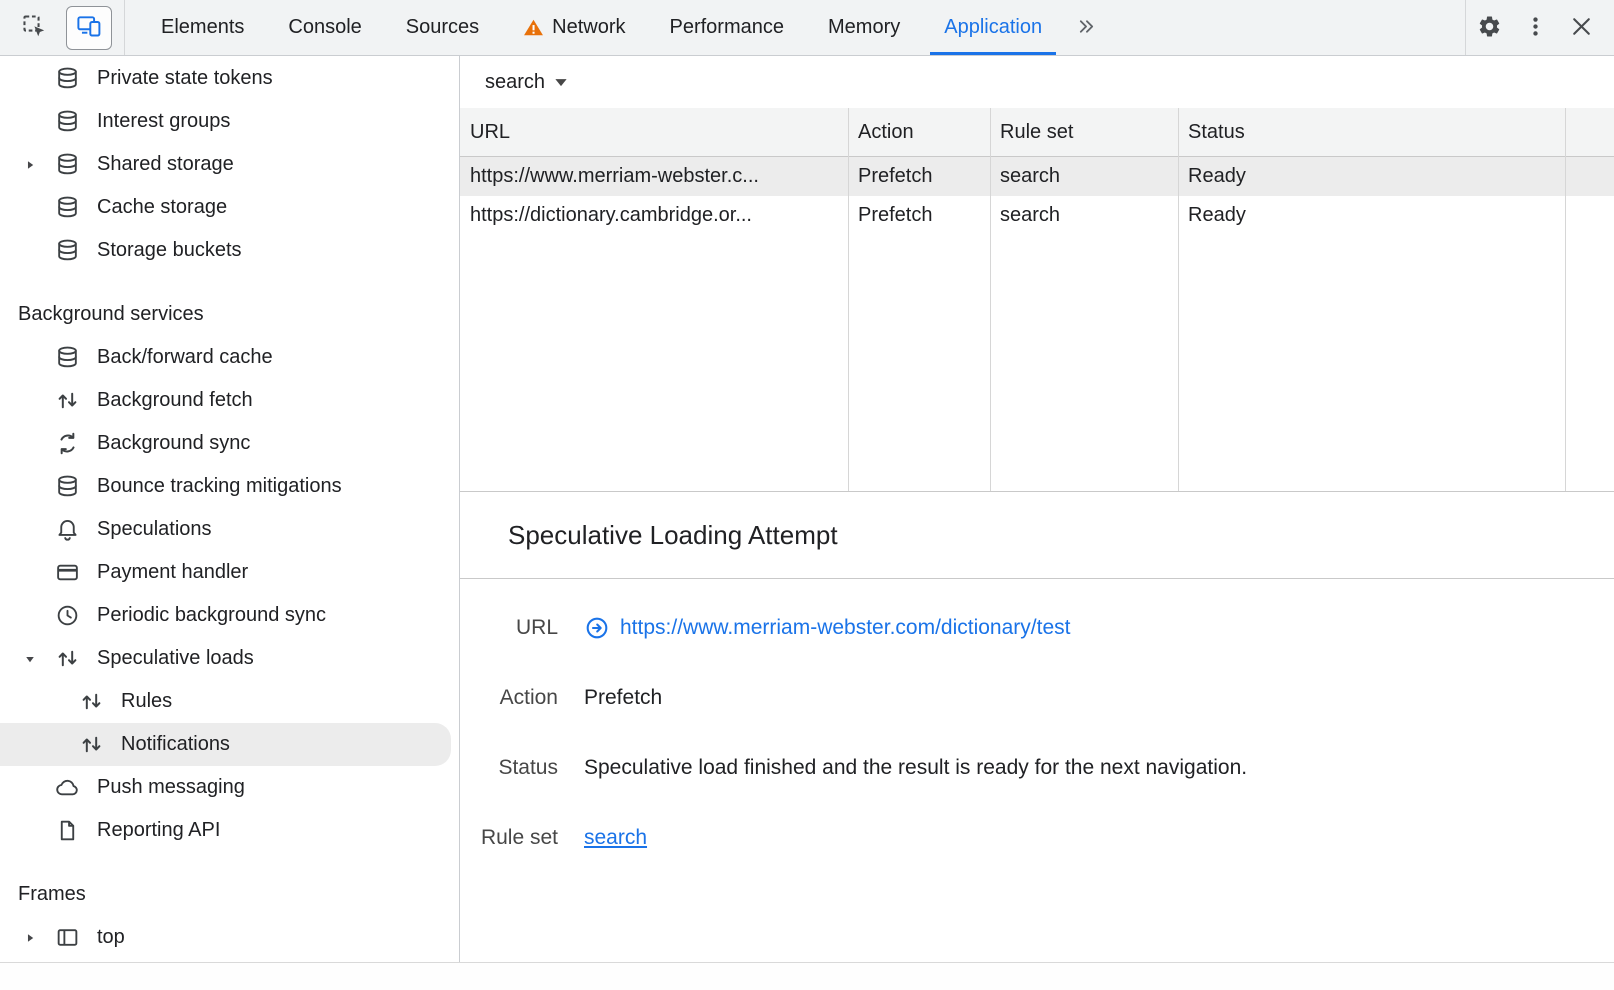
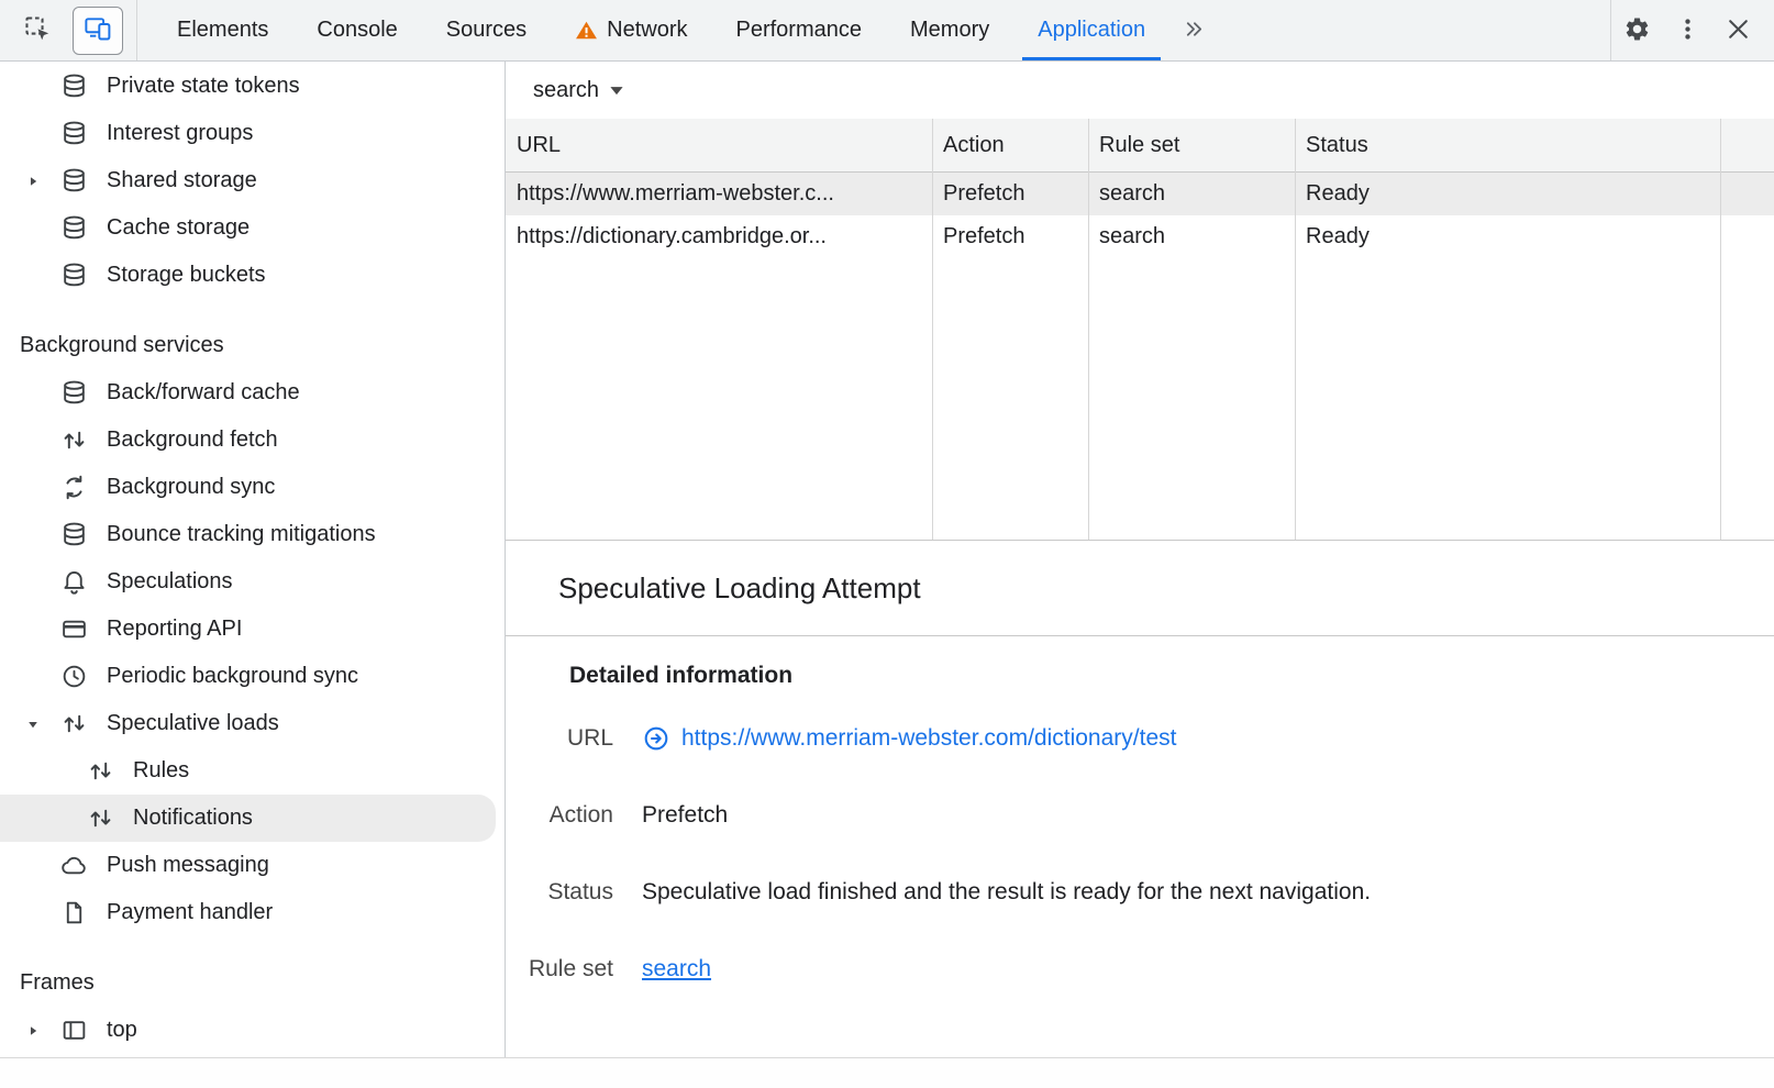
  Elements
  Console
  Sources
  Network
  Performance
  Memory
  Application
  Private state tokens
  Interest groups
  Shared storage
  Cache storage
  Storage buckets
  Background services
  Back/forward cache
  Background fetch
  Background sync
  Bounce tracking mitigations
  Speculations
- Payment handler
+ Reporting API
  Periodic background sync
  Speculative loads
  Rules
  Notifications
  Push messaging
- Reporting API
+ Payment handler
  Frames
  top
  search
  URL
  Action
  Rule set
  Status
  https://www.merriam-webster.c...
  Prefetch
  search
  Ready
  https://dictionary.cambridge.or...
  Prefetch
  search
  Ready
  Speculative Loading Attempt
+ Detailed information
  URL
  https://www.merriam-webster.com/dictionary/test
  Action
  Prefetch
  Status
  Speculative load finished and the result is ready for the next navigation.
  Rule set
  search
